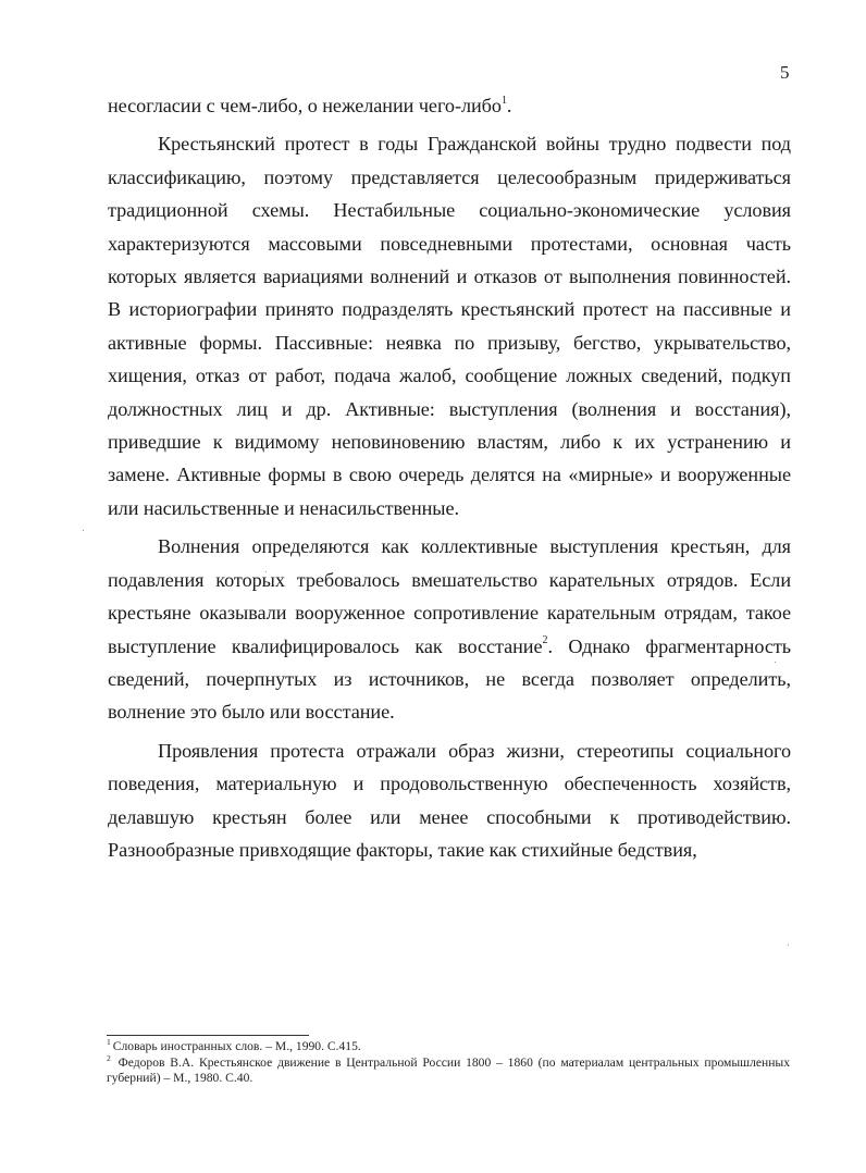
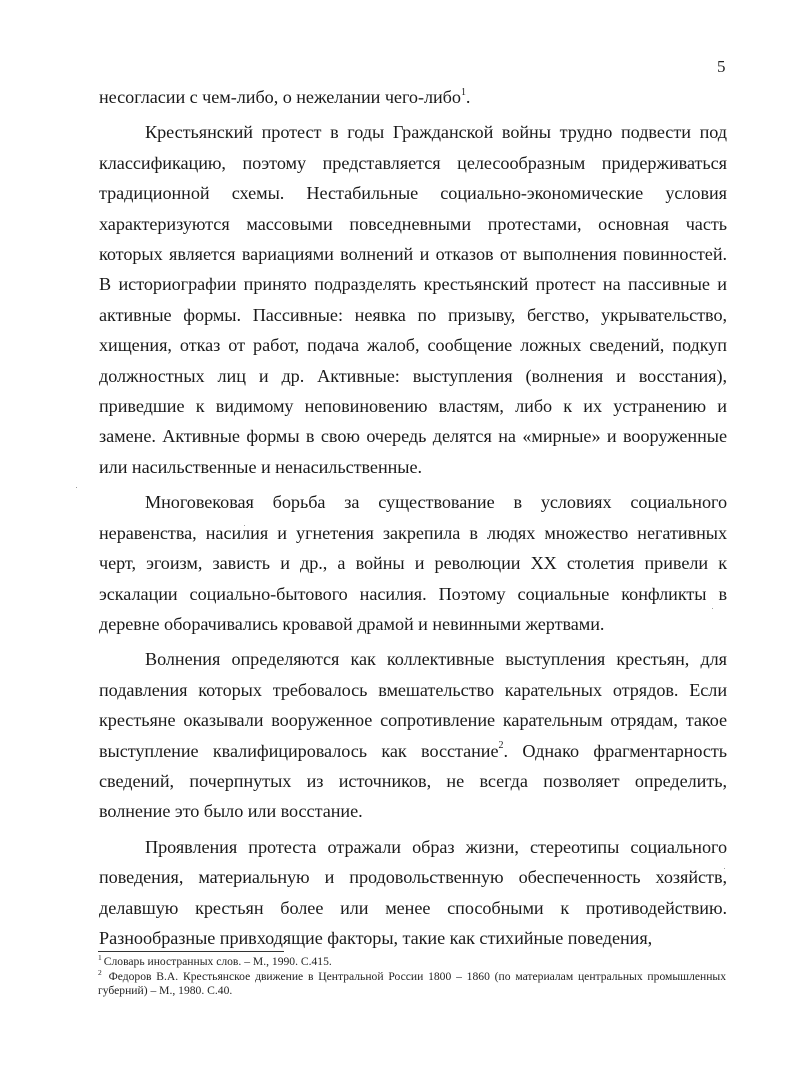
  5
  несогласии с чем-либо, о нежелании чего-либо1.
  Крестьянский протест в годы Гражданской войны трудно подвести под классификацию, поэтому представляется целесообразным придерживаться традиционной схемы. Нестабильные социально-экономические условия характеризуются массовыми повседневными протестами, основная часть которых является вариациями волнений и отказов от выполнения повинностей. В историографии принято подразделять крестьянский протест на пассивные и активные формы. Пассивные: неявка по призыву, бегство, укрывательство, хищения, отказ от работ, подача жалоб, сообщение ложных сведений, подкуп должностных лиц и др. Активные: выступления (волнения и восстания), приведшие к видимому неповиновению властям, либо к их устранению и замене. Активные формы в свою очередь делятся на «мирные» и вооруженные или насильственные и ненасильственные.
+ Многовековая борьба за существование в условиях социального неравенства, насилия и угнетения закрепила в людях множество негативных черт, эгоизм, зависть и др., а войны и революции XX столетия привели к эскалации социально-бытового насилия. Поэтому социальные конфликты в деревне оборачивались кровавой драмой и невинными жертвами.
  Волнения определяются как коллективные выступления крестьян, для подавления которых требовалось вмешательство карательных отрядов. Если крестьяне оказывали вооруженное сопротивление карательным отрядам, такое выступление квалифицировалось как восстание2. Однако фрагментарность сведений, почерпнутых из источников, не всегда позволяет определить, волнение это было или восстание.
- Проявления протеста отражали образ жизни, стереотипы социального поведения, материальную и продовольственную обеспеченность хозяйств, делавшую крестьян более или менее способными к противодействию. Разнообразные привходящие факторы, такие как стихийные бедствия,
+ Проявления протеста отражали образ жизни, стереотипы социального поведения, материальную и продовольственную обеспеченность хозяйств, делавшую крестьян более или менее способными к противодействию. Разнообразные привходящие факторы, такие как стихийные поведения,
  1 Словарь иностранных слов. – М., 1990. С.415.
  2 Федоров В.А. Крестьянское движение в Центральной России 1800 – 1860 (по материалам центральных промышленных губерний) – М., 1980. С.40.
